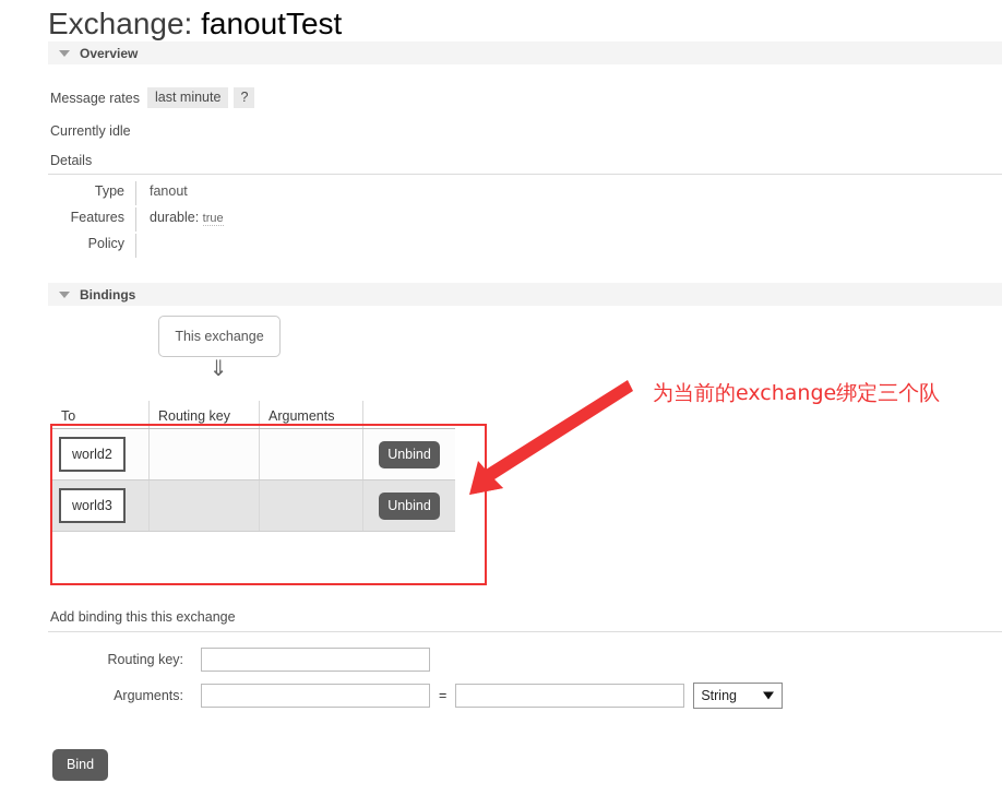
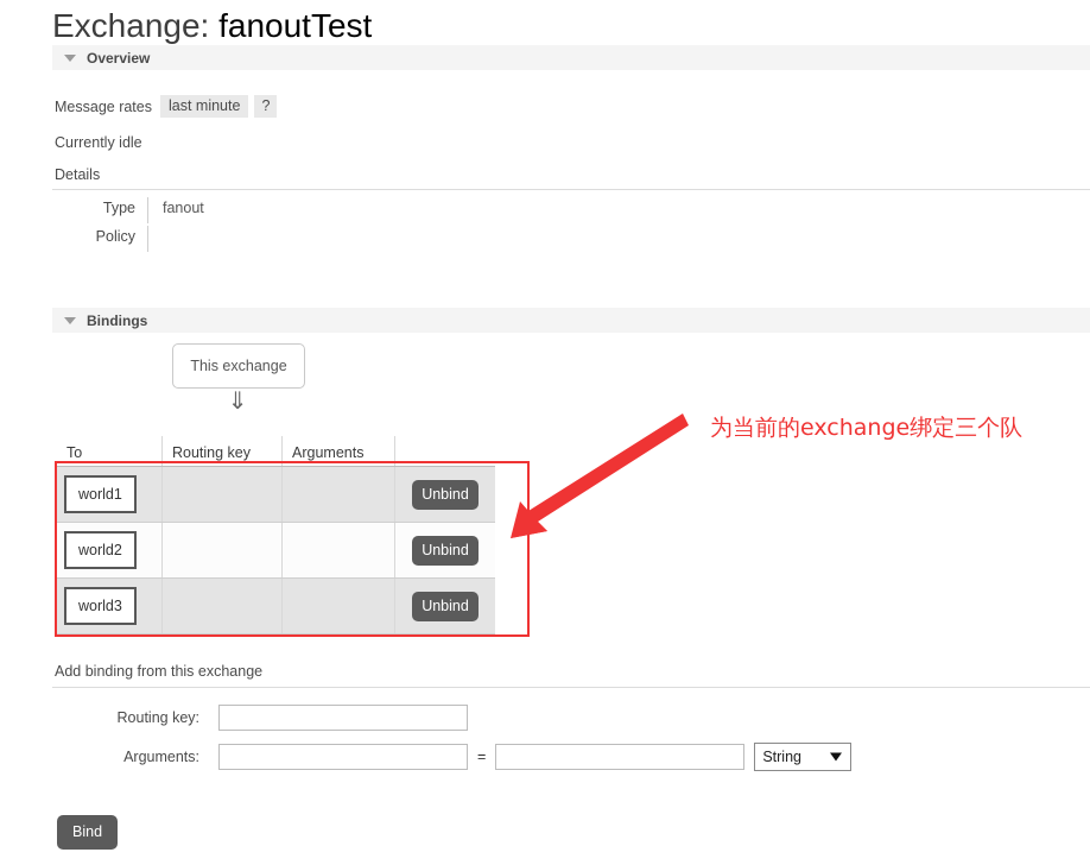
  Exchange: fanoutTest
  Overview
  Message rates
  last minute
  ?
  Currently idle
  Details
  Type
  fanout
- Features
- durable: true
  Policy
  Bindings
  This exchange
  ⇓
  To	Routing key	Arguments
+ world1			Unbind
  world2			Unbind
  world3			Unbind
  为当前的exchange绑定三个队
- Add binding this this exchange
+ Add binding from this exchange
  Routing key:
  Arguments:
  =
  String
  Bind
